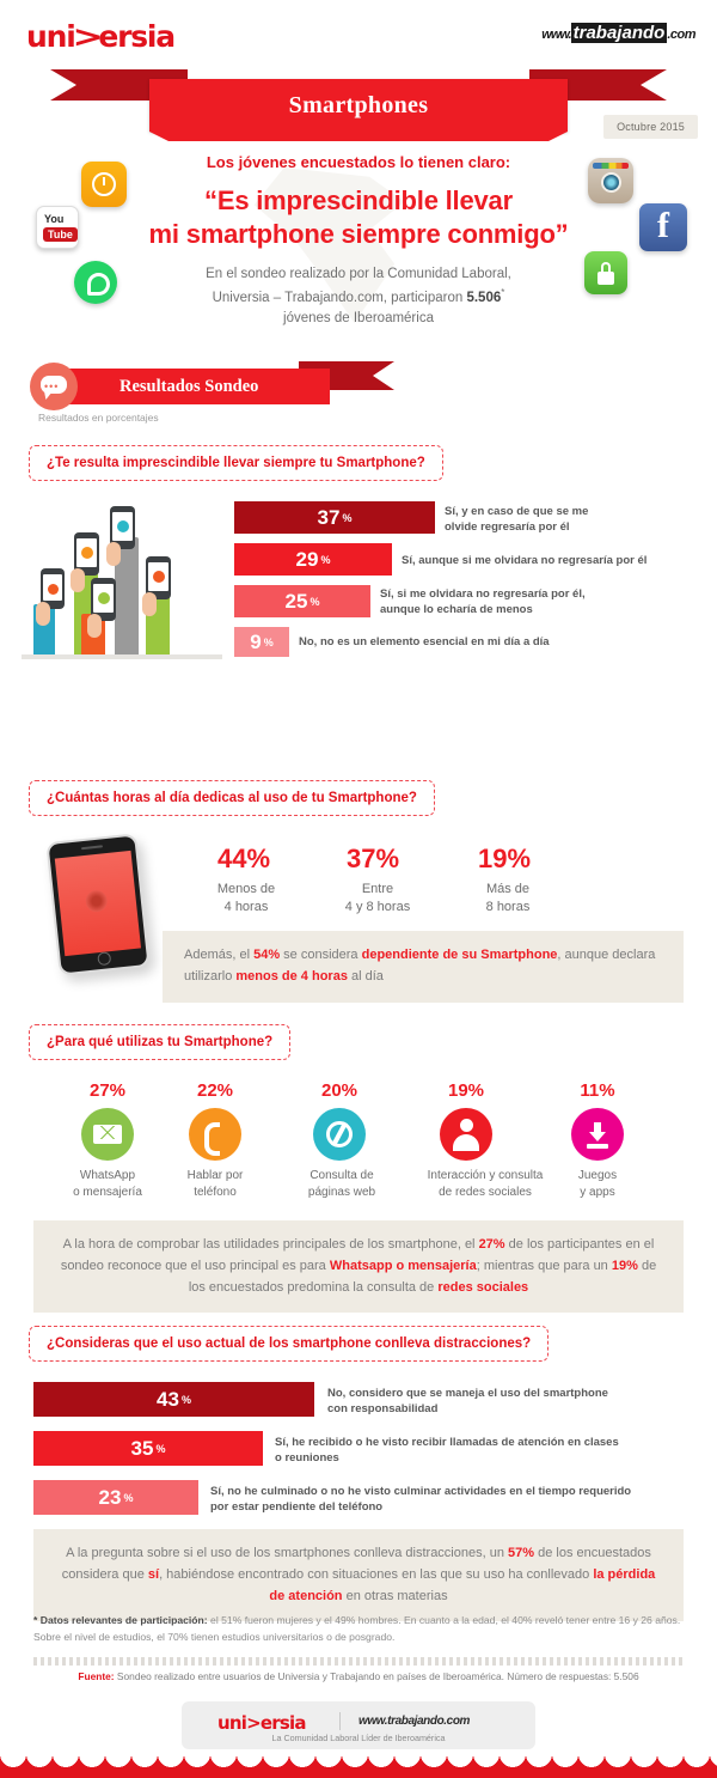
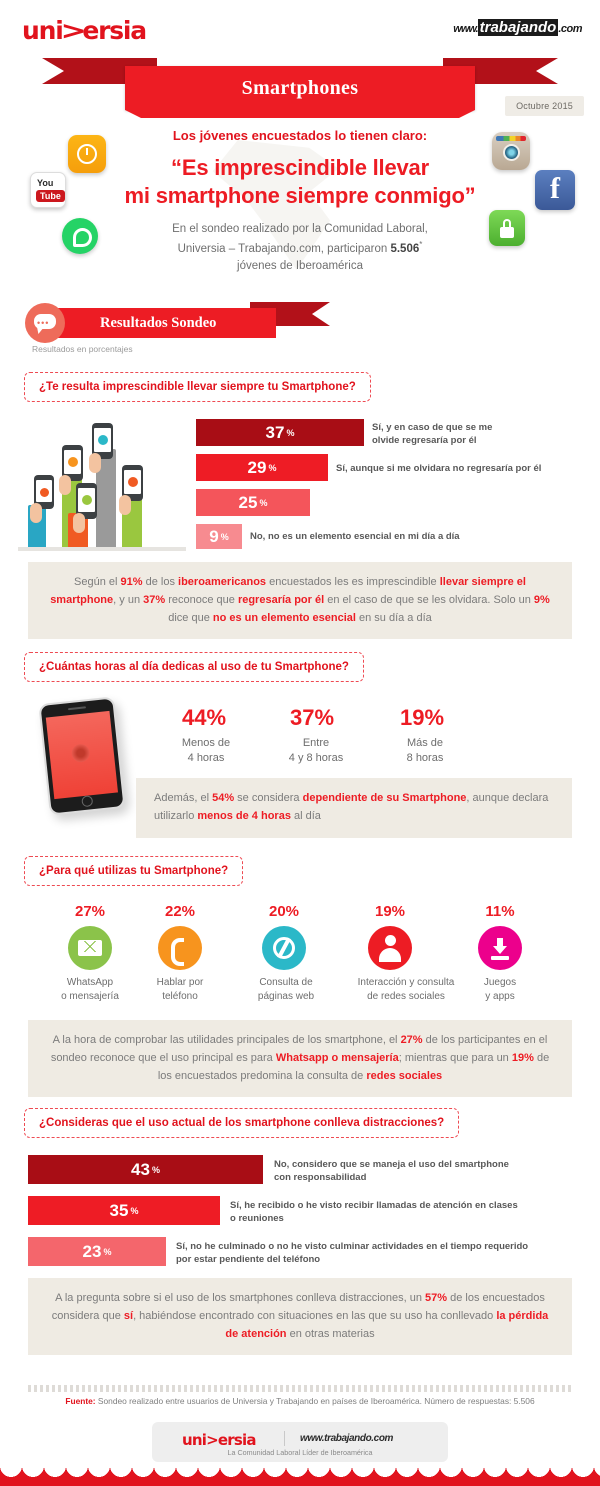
  uni>ersia
  www. trabajando .com
  Smartphones
  Octubre 2015
  You
  Tube
  Los jóvenes encuestados lo tienen claro:
  “Es imprescindible llevar
  mi smartphone siempre conmigo”
  En el sondeo realizado por la Comunidad Laboral,
  Universia – Trabajando.com, participaron 5.506*
  jóvenes de Iberoamérica
  Resultados Sondeo
  •••
  Resultados en porcentajes
  ¿Te resulta imprescindible llevar siempre tu Smartphone?
  37
  %
  Sí, y en caso de que se me
  olvide regresaría por él
  29
  %
  Sí, aunque si me olvidara no regresaría por él
  25
  %
- Sí, si me olvidara no regresaría por él,
- aunque lo echaría de menos
  9
  %
  No, no es un elemento esencial en mi día a día
+ Según el 91% de los iberoamericanos encuestados les es imprescindible llevar siempre el smartphone, y un 37% reconoce que regresaría por él en el caso de que se les olvidara. Solo un 9% dice que no es un elemento esencial en su día a día
  ¿Cuántas horas al día dedicas al uso de tu Smartphone?
  44%
  Menos de
  4 horas
  37%
  Entre
  4 y 8 horas
  19%
  Más de
  8 horas
  Además, el 54% se considera dependiente de su Smartphone, aunque declara utilizarlo menos de 4 horas al día
  ¿Para qué utilizas tu Smartphone?
  27%
  WhatsApp
  o mensajería
  22%
  Hablar por
  teléfono
  20%
  Consulta de
  páginas web
  19%
  Interacción y consulta
  de redes sociales
  11%
  Juegos
  y apps
  A la hora de comprobar las utilidades principales de los smartphone, el 27% de los participantes en el sondeo reconoce que el uso principal es para Whatsapp o mensajería; mientras que para un 19% de los encuestados predomina la consulta de redes sociales
  ¿Consideras que el uso actual de los smartphone conlleva distracciones?
  43
  %
  No, considero que se maneja el uso del smartphone
  con responsabilidad
  35
  %
  Sí, he recibido o he visto recibir llamadas de atención en clases
  o reuniones
  23
  %
  Sí, no he culminado o no he visto culminar actividades en el tiempo requerido
  por estar pendiente del teléfono
  A la pregunta sobre si el uso de los smartphones conlleva distracciones, un 57% de los encuestados considera que sí, habiéndose encontrado con situaciones en las que su uso ha conllevado la pérdida de atención en otras materias
- * Datos relevantes de participación: el 51% fueron mujeres y el 49% hombres. En cuanto a la edad, el 40% reveló tener entre 16 y 26 años. Sobre el nivel de estudios, el 70% tienen estudios universitarios o de posgrado.
  Fuente: Sondeo realizado entre usuarios de Universia y Trabajando en países de Iberoamérica. Número de respuestas: 5.506
  uni>ersia
  www.trabajando.com
  La Comunidad Laboral Líder de Iberoamérica
